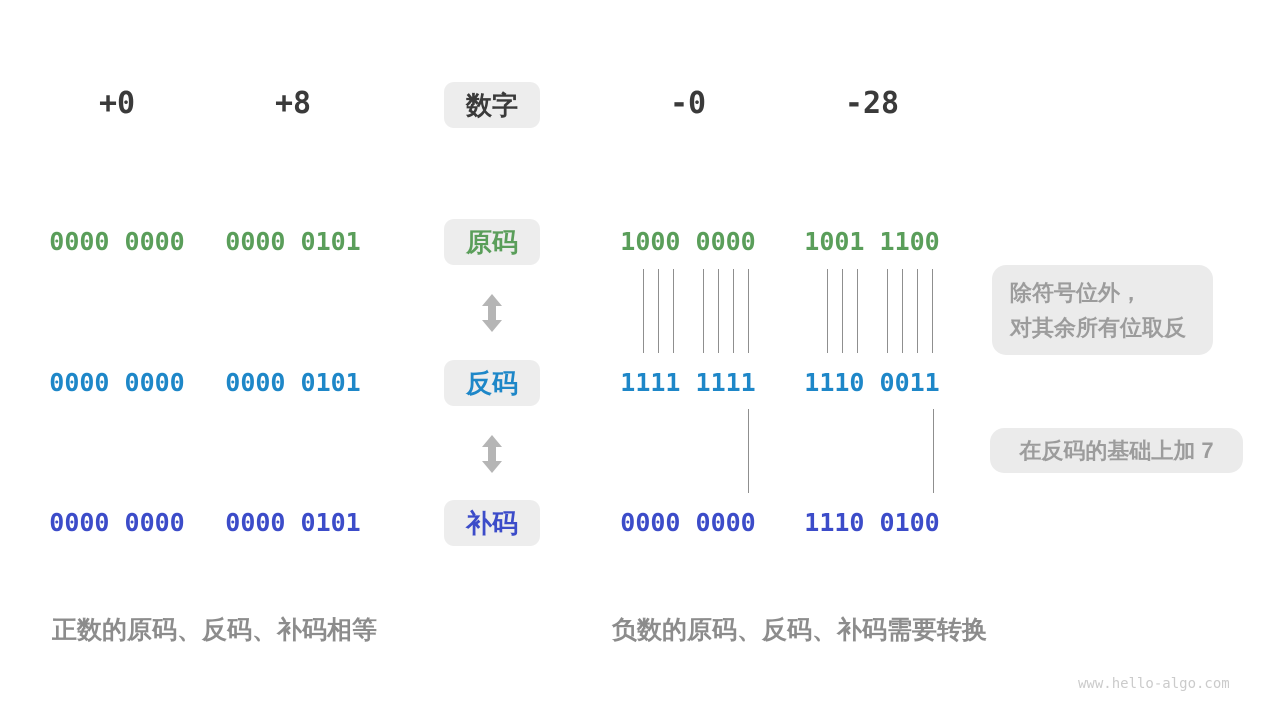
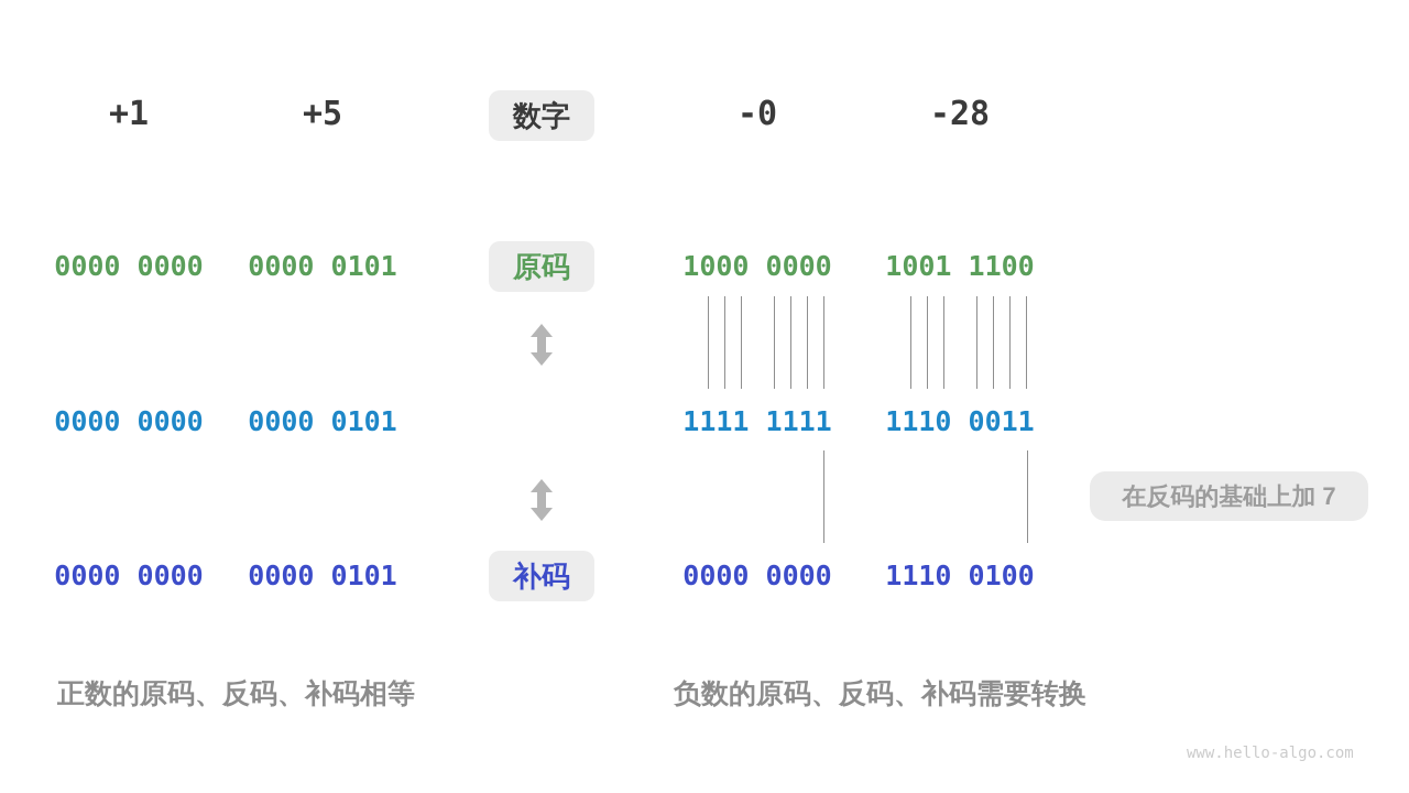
- +0
+ +1
- +8
+ +5
  数字
  -0
  -28
  0000 0000
  0000 0101
  原码
  1000 0000
  1001 1100
  0000 0000
  0000 0101
- 反码
  1111 1111
  1110 0011
  0000 0000
  0000 0101
  补码
  0000 0000
  1110 0100
- 除符号位外，
- 对其余所有位取反
  在反码的基础上加 7
  正数的原码、反码、补码相等
  负数的原码、反码、补码需要转换
  www.hello-algo.com
